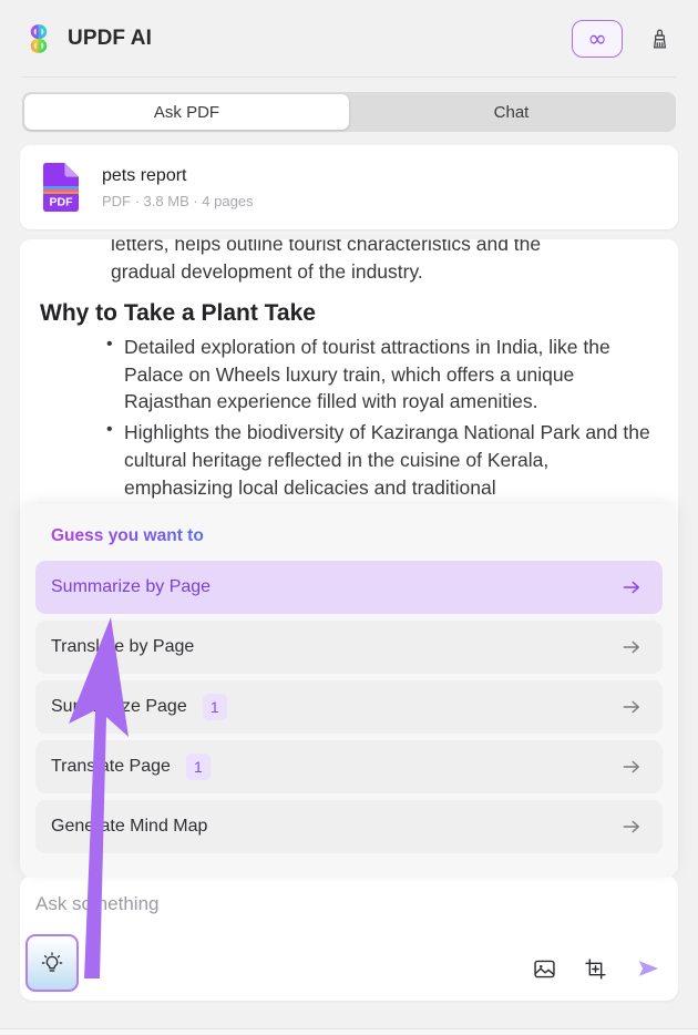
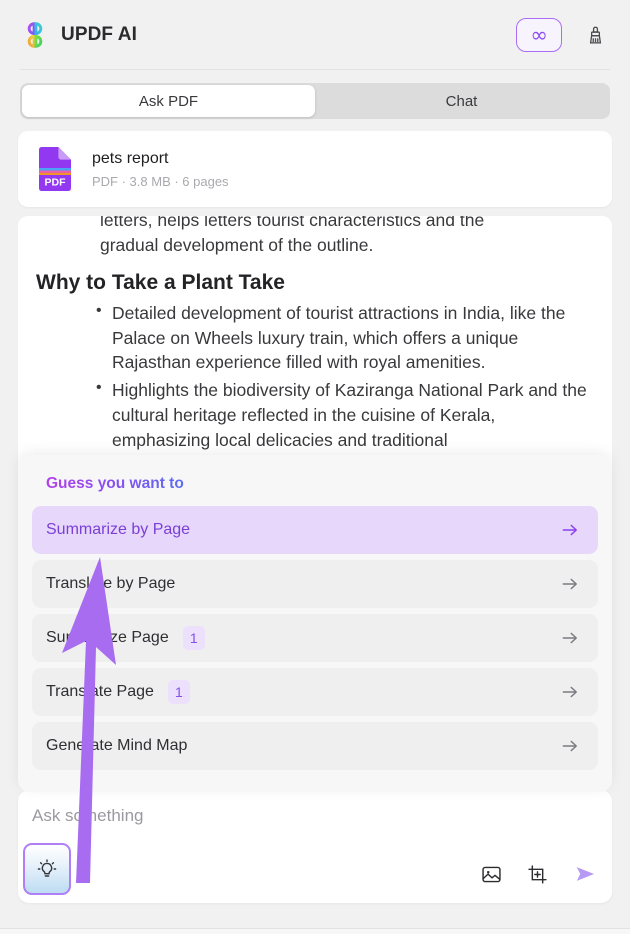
  UPDF AI
  ∞
  Ask PDF
  Chat
  PDF
  pets report
- PDF · 3.8 MB · 4 pages
+ PDF · 3.8 MB · 6 pages
- letters, helps outline tourist characteristics and the
+ letters, helps letters tourist characteristics and the
- gradual development of the industry.
+ gradual development of the outline.
  Why to Take a Plant Take
- Detailed exploration of tourist attractions in India, like the Palace on Wheels luxury train, which offers a unique Rajasthan experience filled with royal amenities.
+ Detailed development of tourist attractions in India, like the Palace on Wheels luxury train, which offers a unique Rajasthan experience filled with royal amenities.
  Highlights the biodiversity of Kaziranga National Park and the cultural heritage reflected in the cuisine of Kerala, emphasizing local delicacies and traditional
  Guess you want to
  Summarize by Page
  Transle by Page
  1
  Transte Page
  1
  Geneate Mind Map
  Ask soething
